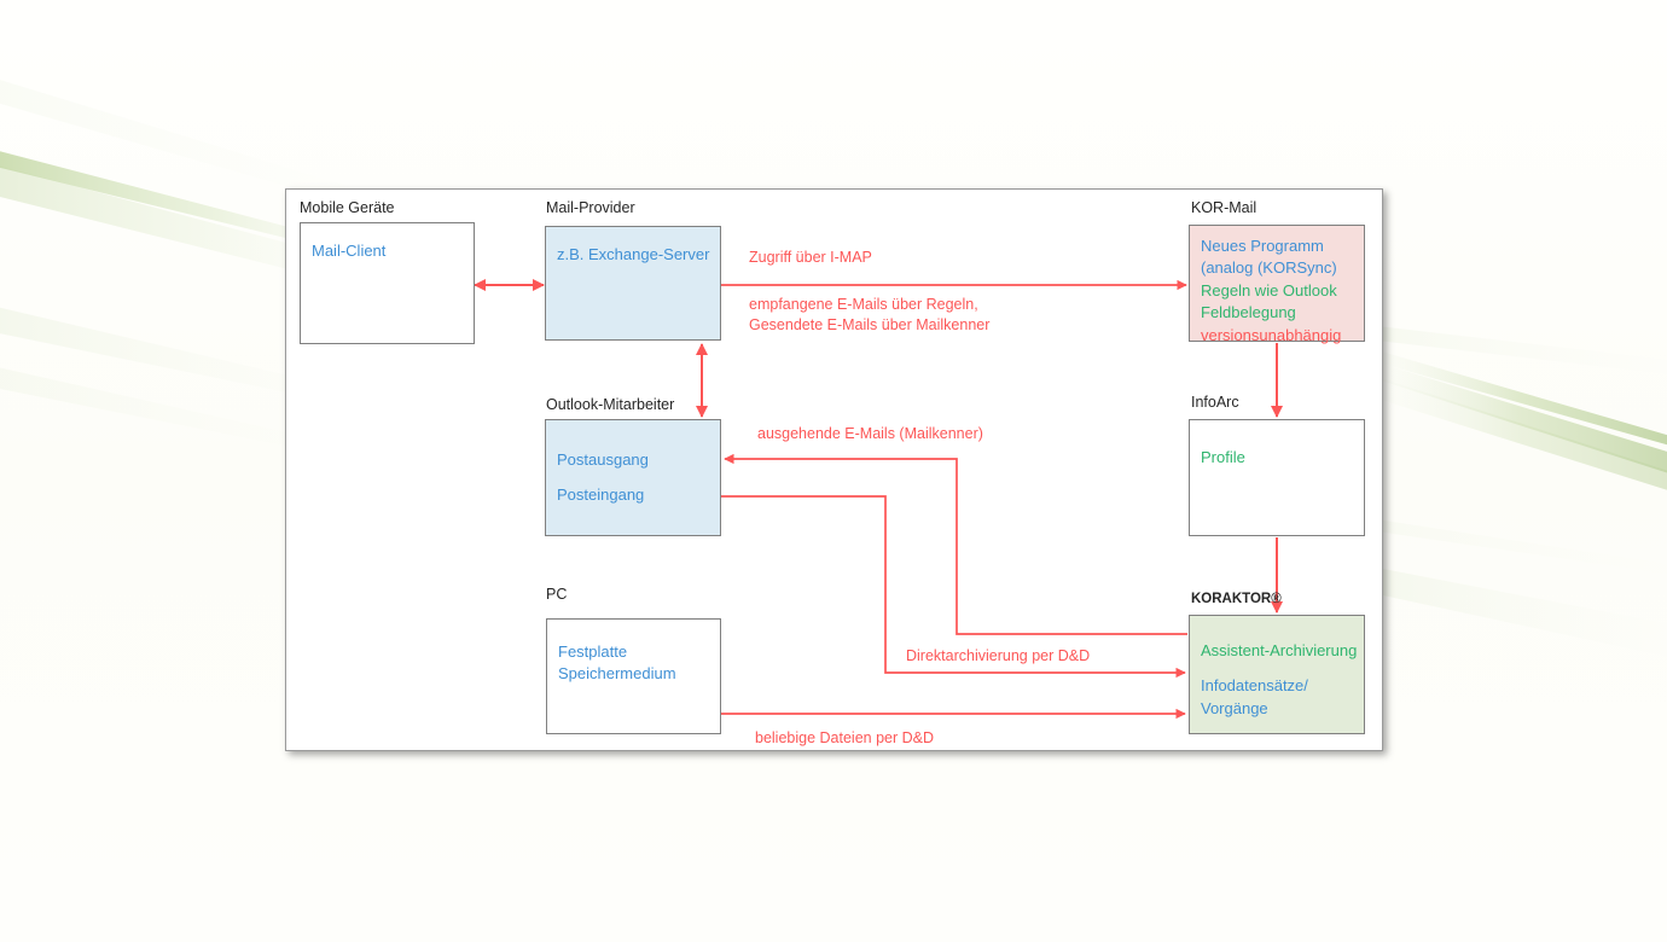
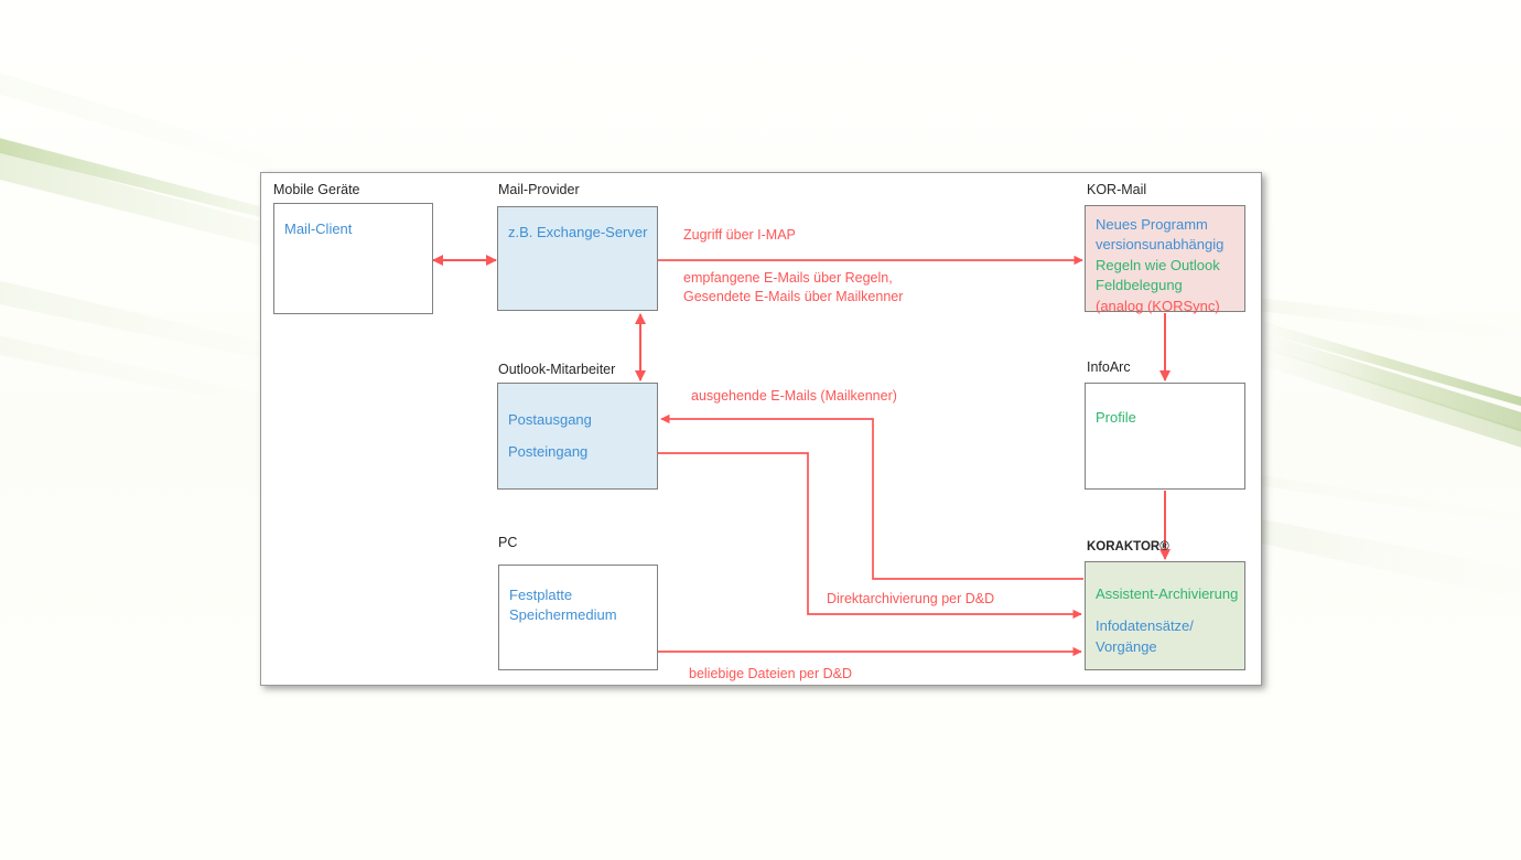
  Mobile Geräte
  Mail-Provider
  KOR-Mail
  Outlook-Mitarbeiter
  InfoArc
  PC
  KORAKTOR®
  Mail-Client
  z.B. Exchange-Server
  Neues Programm
- (analog (KORSync)
+ versionsunabhängig
  Regeln wie Outlook
  Feldbelegung
- versionsunabhängig
+ (analog (KORSync)
  Postausgang
  Posteingang
  Profile
  Festplatte
  Speichermedium
  Assistent-Archivierung
  Infodatensätze/
  Vorgänge
  Zugriff über I-MAP
  empfangene E-Mails über Regeln,
  Gesendete E-Mails über Mailkenner
  ausgehende E-Mails (Mailkenner)
  Direktarchivierung per D&D
  beliebige Dateien per D&D
